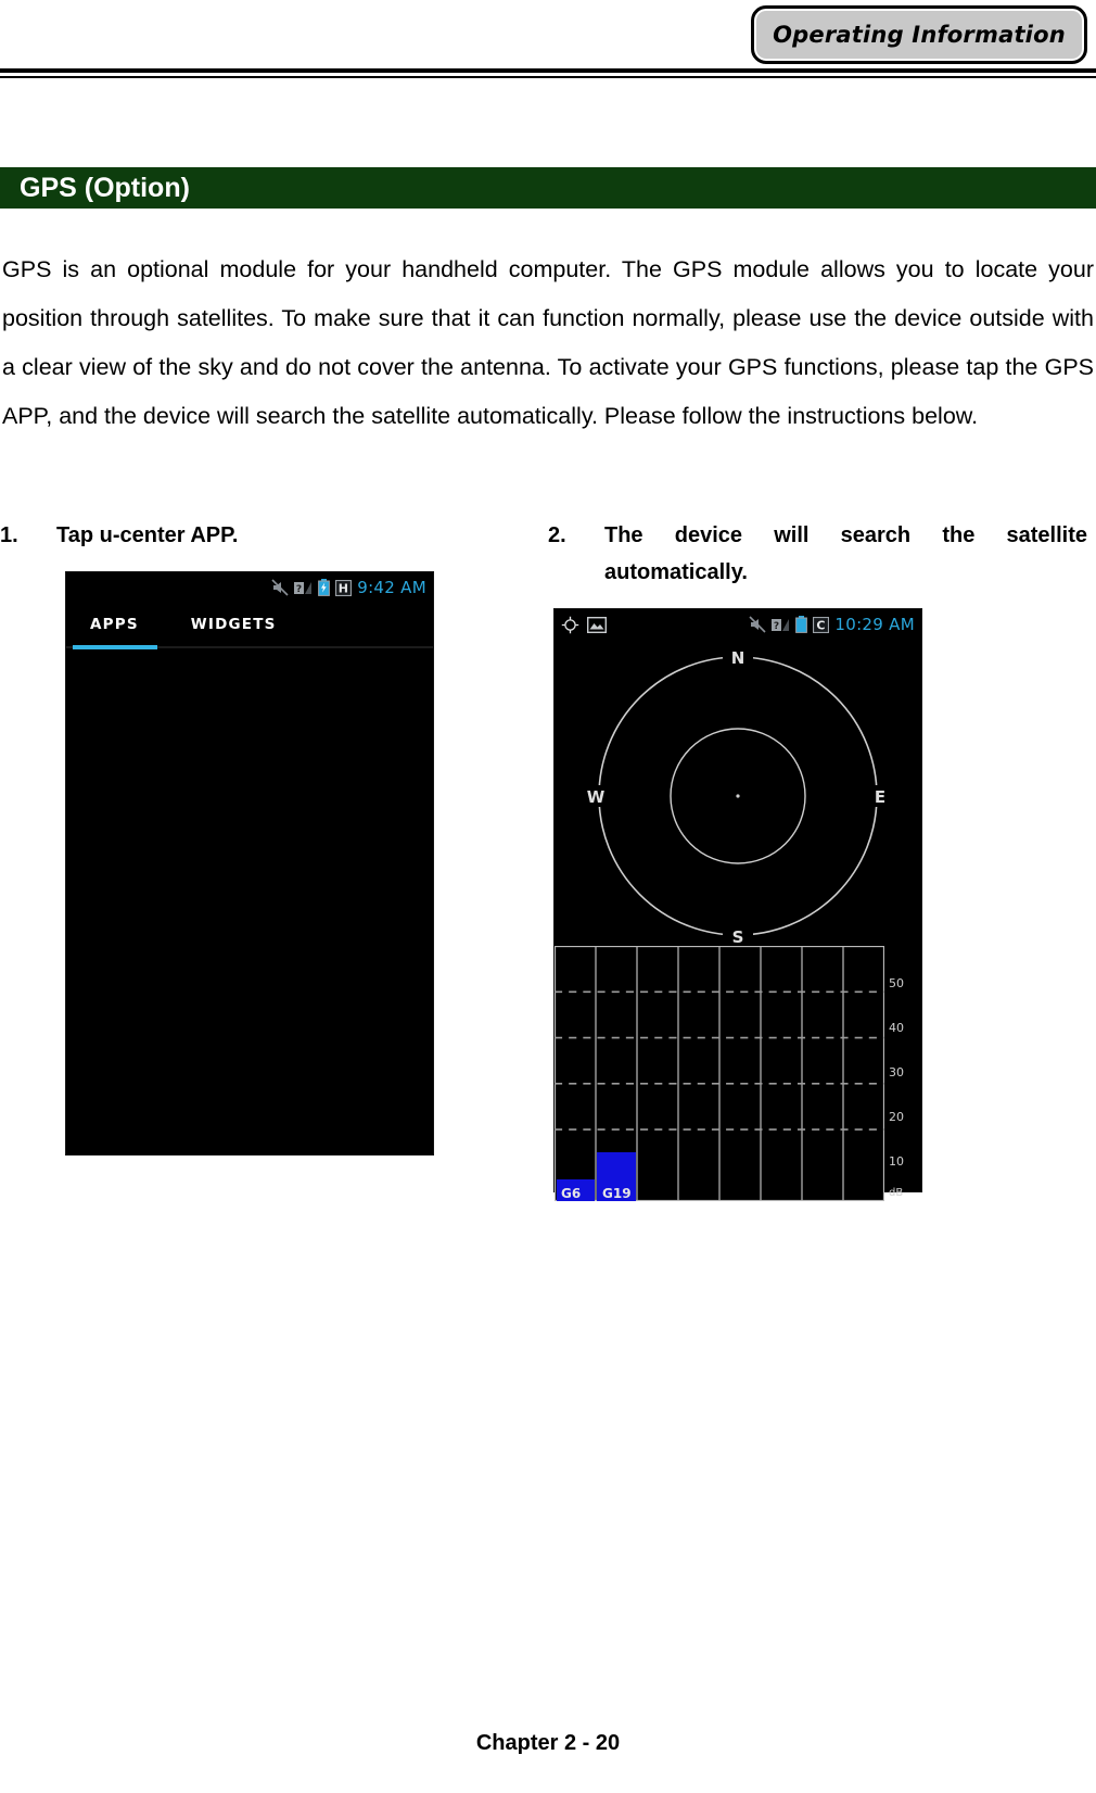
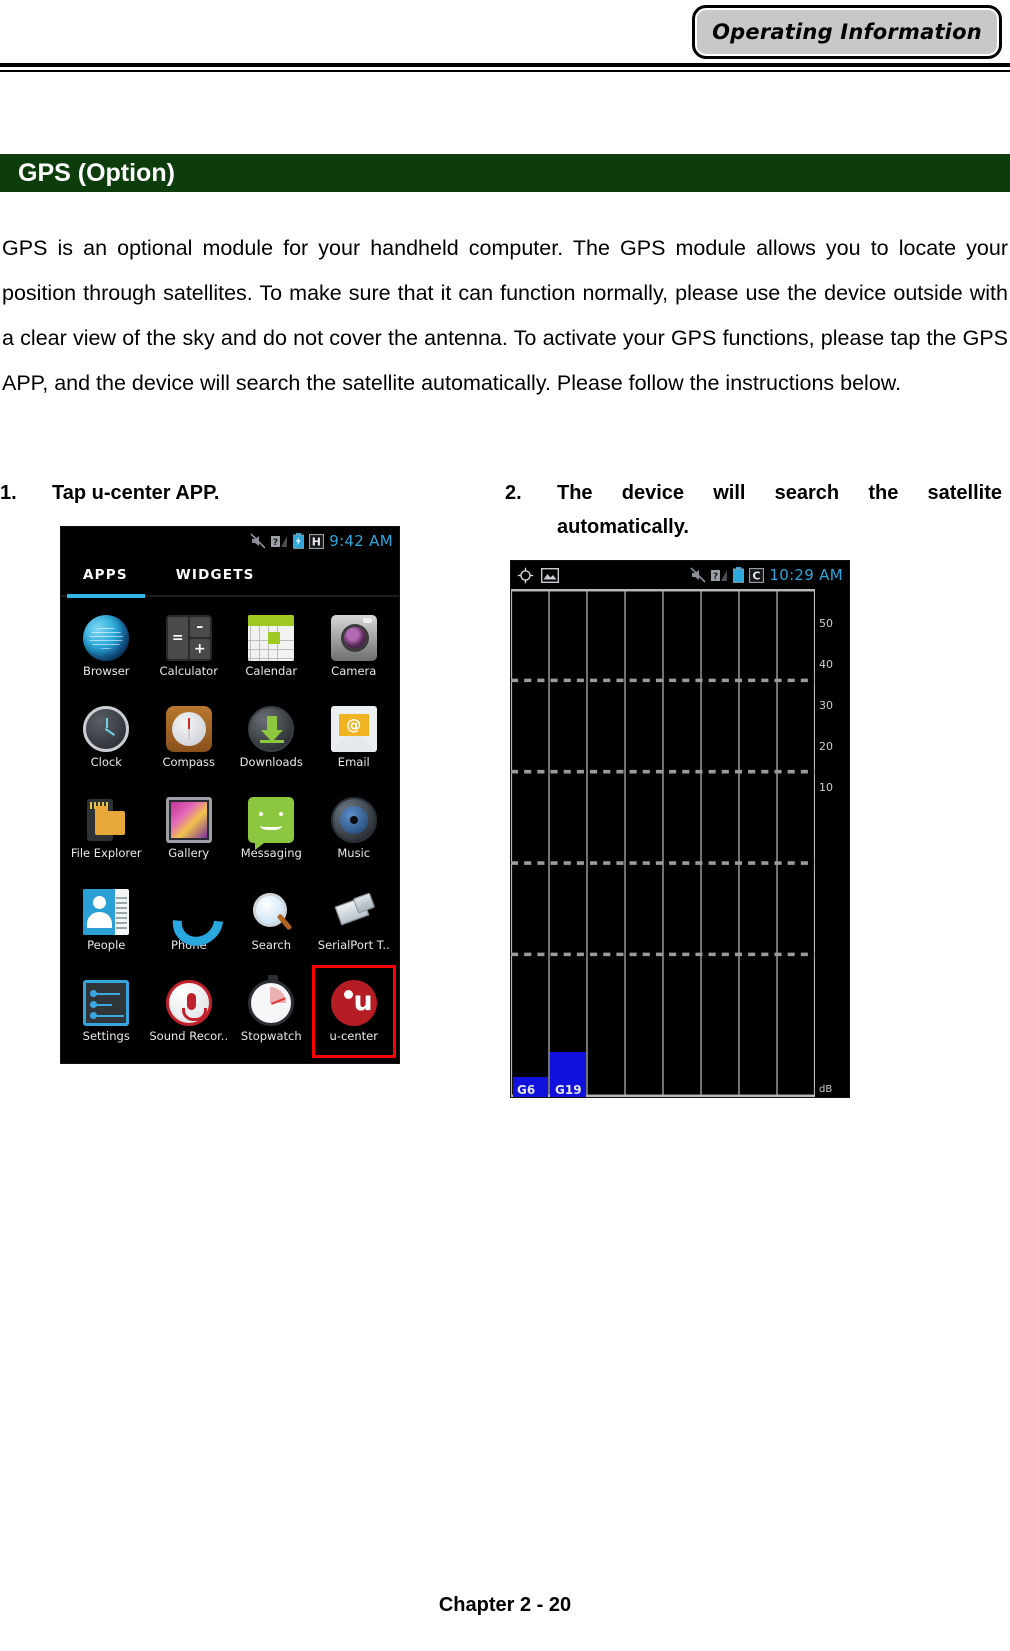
  Operating Information
  GPS (Option)
  GPS is an optional module for your handheld computer. The GPS module allows you to locate your position through satellites. To make sure that it can function normally, please use the device outside with a clear view of the sky and do not cover the antenna. To activate your GPS functions, please tap the GPS APP, and the device will search the satellite automatically. Please follow the instructions below.
  1.
  Tap u-center APP.
  ?
  H
  9:42 AM
  APPS
  WIDGETS
+ Browser
+ –
+ =
+ +
+ Calculator
+ Calendar
+ Camera
+ Clock
+ Compass
+ Downloads
+ @
+ Email
+ File Explorer
+ Gallery
+ Messaging
+ Music
+ People
+ Phone
+ Search
+ SerialPort T..
+ Settings
+ Sound Recor..
+ Stopwatch
+ u
+ u-center
  2.
  The device will search the satellite automatically.
  ?
  C
  10:29 AM
- N
- S
- W
- E
  G6
  G19
  50
  40
  30
  20
  10
  dB
  Chapter 2 - 20
